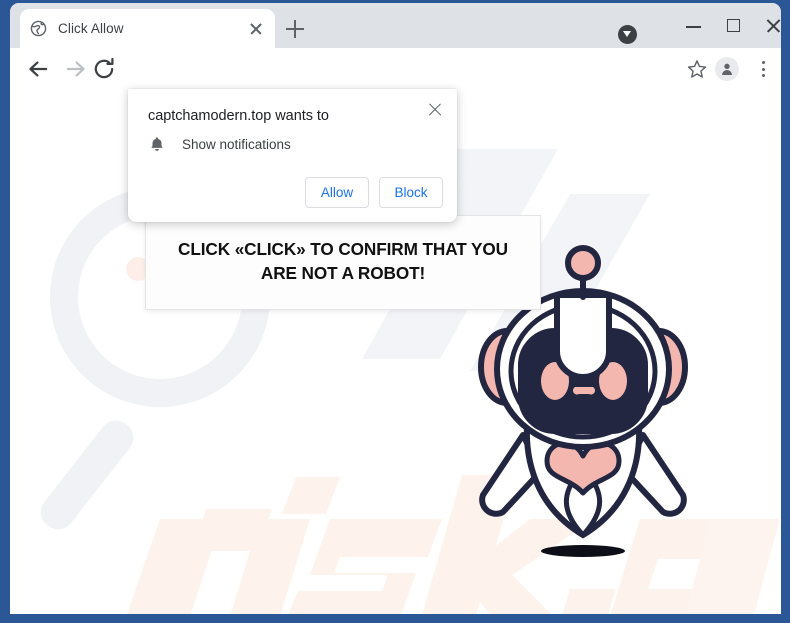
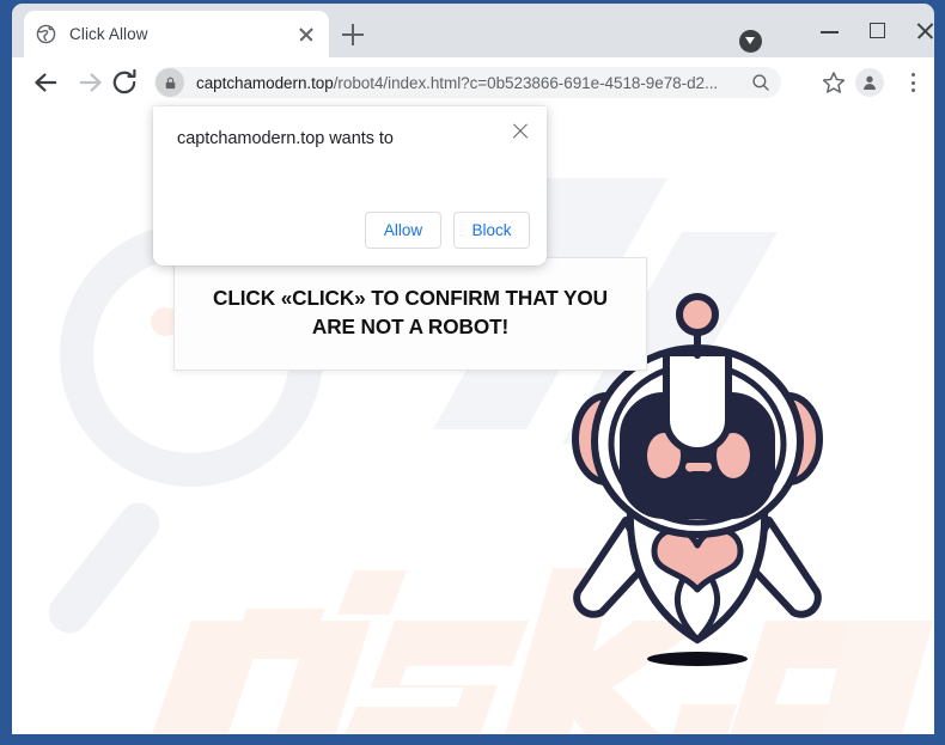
  Click Allow
+ captchamodern.top/robot4/index.html?c=0b523866-691e-4518-9e78-d2...
  CLICK «CLICK» TO CONFIRM THAT YOU
  ARE NOT A ROBOT!
  captchamodern.top wants to
- Show notifications
  Allow
  Block
